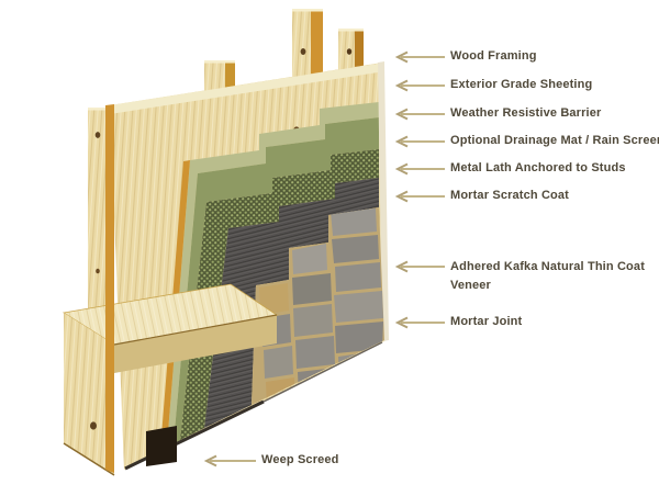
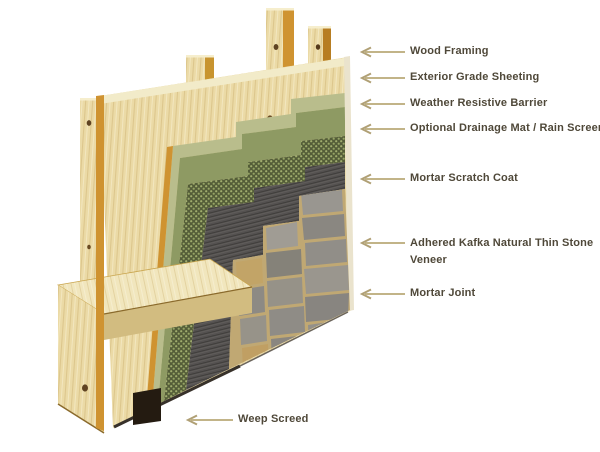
  Wood Framing
  Exterior Grade Sheeting
  Weather Resistive Barrier
  Optional Drainage Mat / Rain Scree
- Metal Lath Anchored to Studs
  Mortar Scratch Coat
- Adhered Kafka Natural Thin Coat Veneer
+ Adhered Kafka Natural Thin Stone Veneer
  Mortar Joint
  Weep Screed
